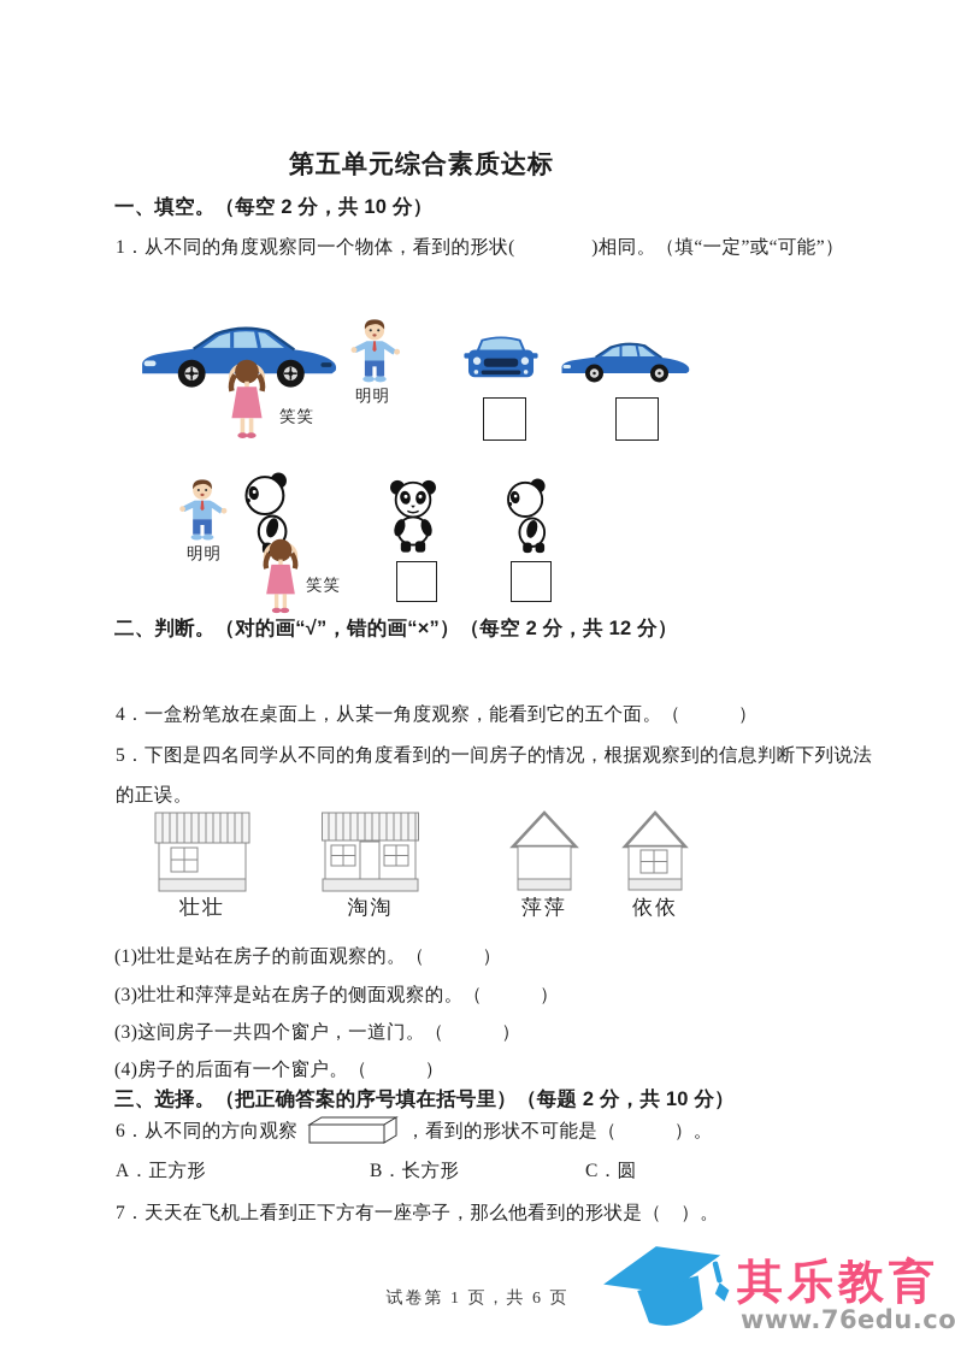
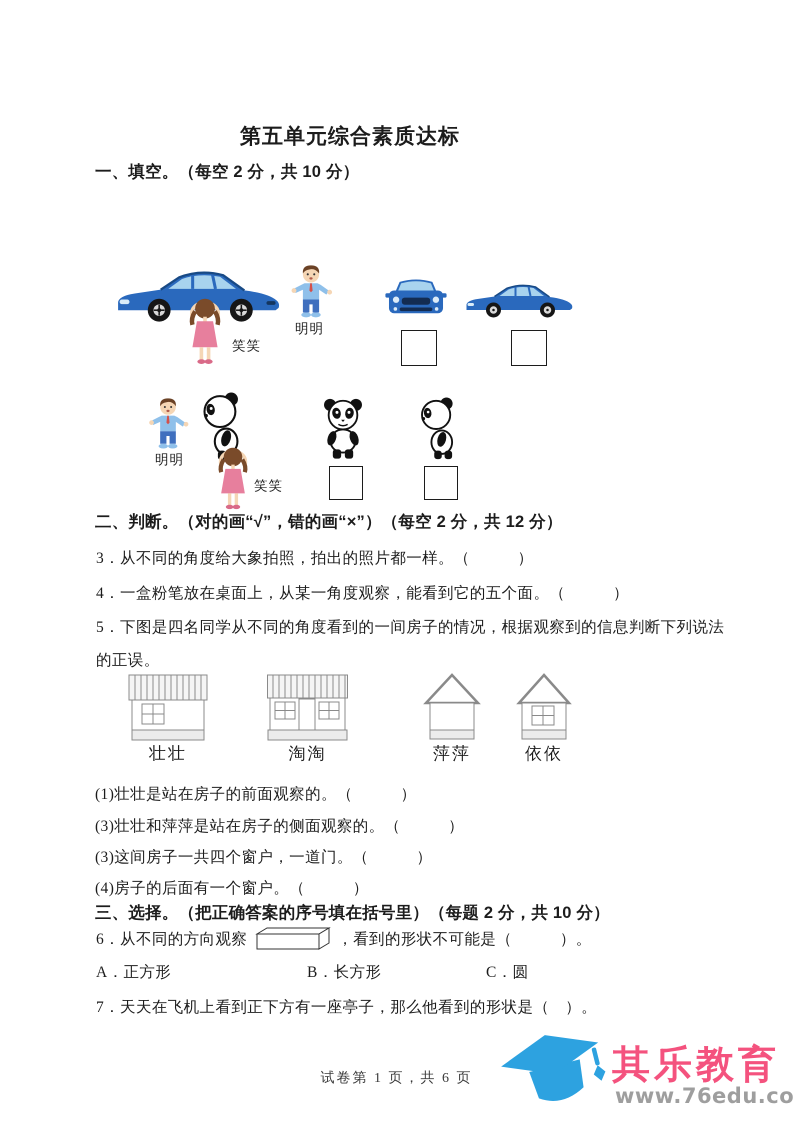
  第五单元综合素质达标
  一、填空。（每空 2 分，共 10 分）
- 1．从不同的角度观察同一个物体，看到的形状( )相同。（填“一定”或“可能”）
  笑笑
  明明
  明明
  笑笑
  二、判断。（对的画“√”，错的画“×”）（每空 2 分，共 12 分）
+ 3．从不同的角度给大象拍照，拍出的照片都一样。（ ）
  4．一盒粉笔放在桌面上，从某一角度观察，能看到它的五个面。（ ）
  5．下图是四名同学从不同的角度看到的一间房子的情况，根据观察到的信息判断下列说法
  的正误。
  壮壮
  淘淘
  萍萍
  依依
  (1)壮壮是站在房子的前面观察的。（ ）
  (3)壮壮和萍萍是站在房子的侧面观察的。（ ）
  (3)这间房子一共四个窗户，一道门。（ ）
  (4)房子的后面有一个窗户。（ ）
  三、选择。（把正确答案的序号填在括号里）（每题 2 分，共 10 分）
  6．从不同的方向观察
  ，看到的形状不可能是（ ）。
  A．正方形
  B．长方形
  C．圆
  7．天天在飞机上看到正下方有一座亭子，那么他看到的形状是（ ）。
  试卷第 1 页，共 6 页
  其乐教育
  www.76edu.co
